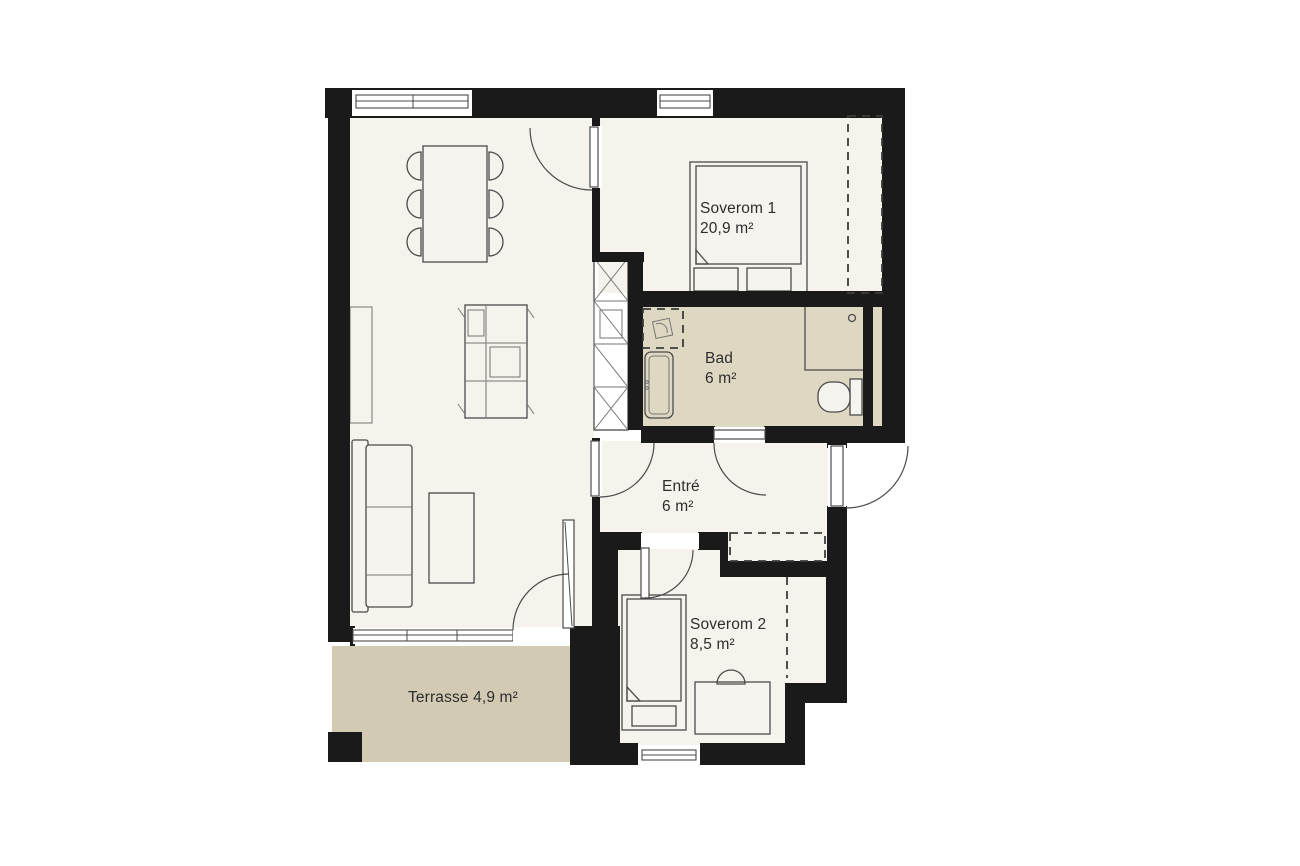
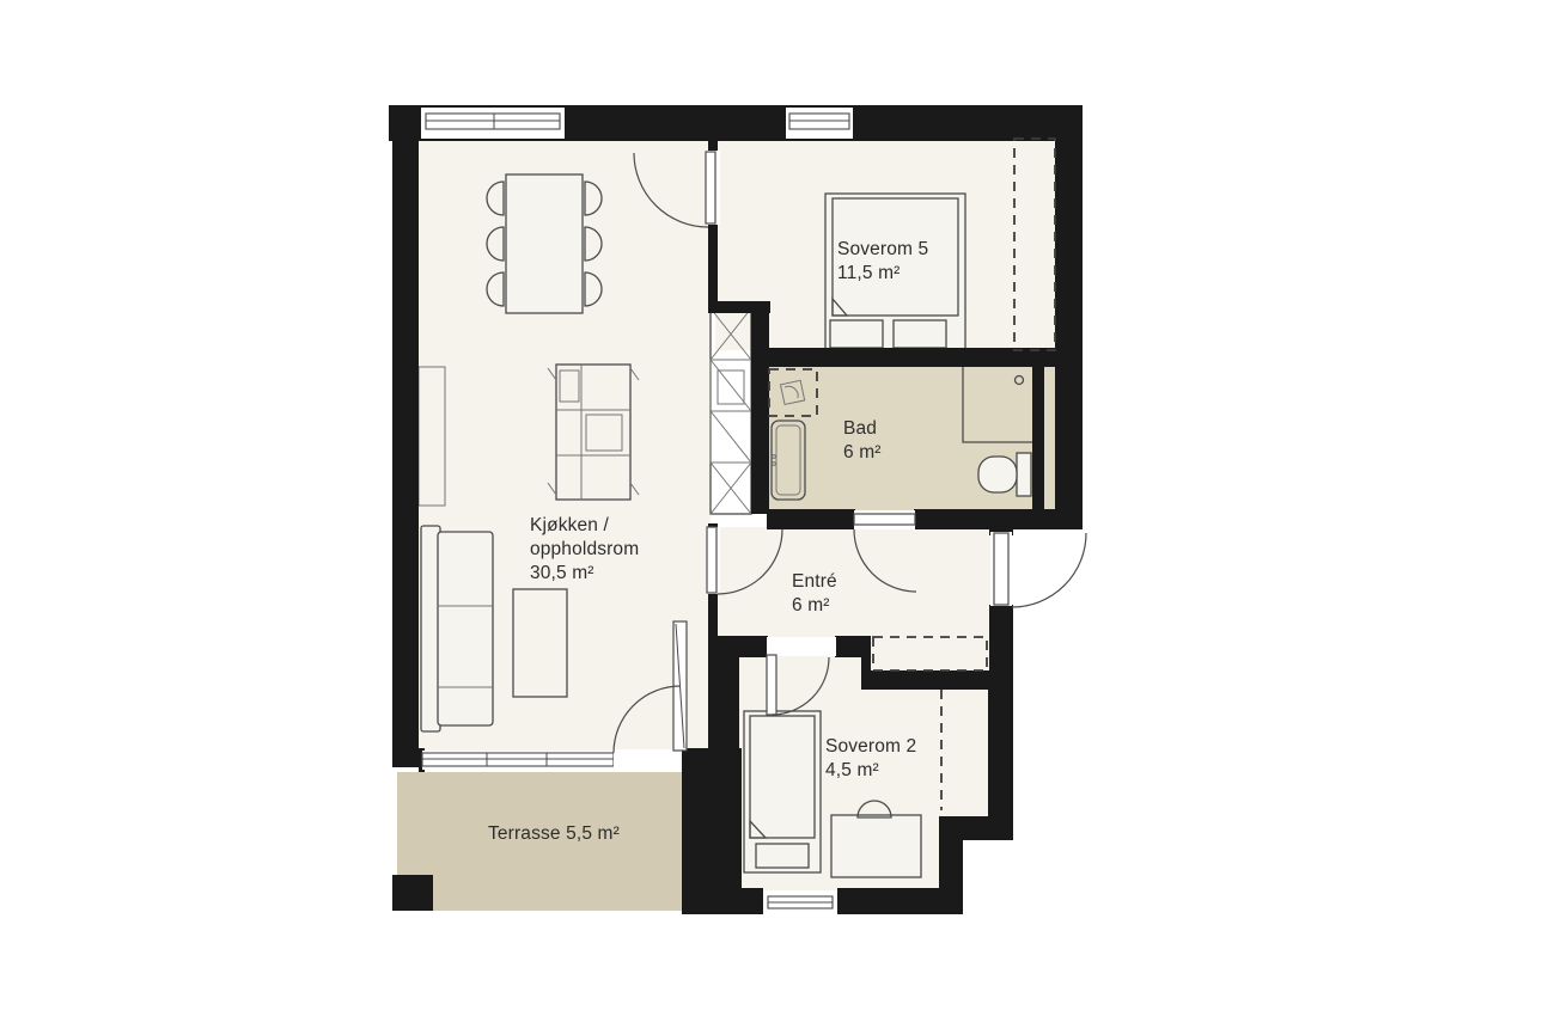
- Soverom 1
+ Soverom 5
- 20,9 m²
+ 11,5 m²
  Bad
  6 m²
  Entré
  6 m²
  Soverom 2
- 8,5 m²
+ 4,5 m²
+ Kjøkken /
+ oppholdsrom
+ 30,5 m²
- Terrasse 4,9 m²
+ Terrasse 5,5 m²
